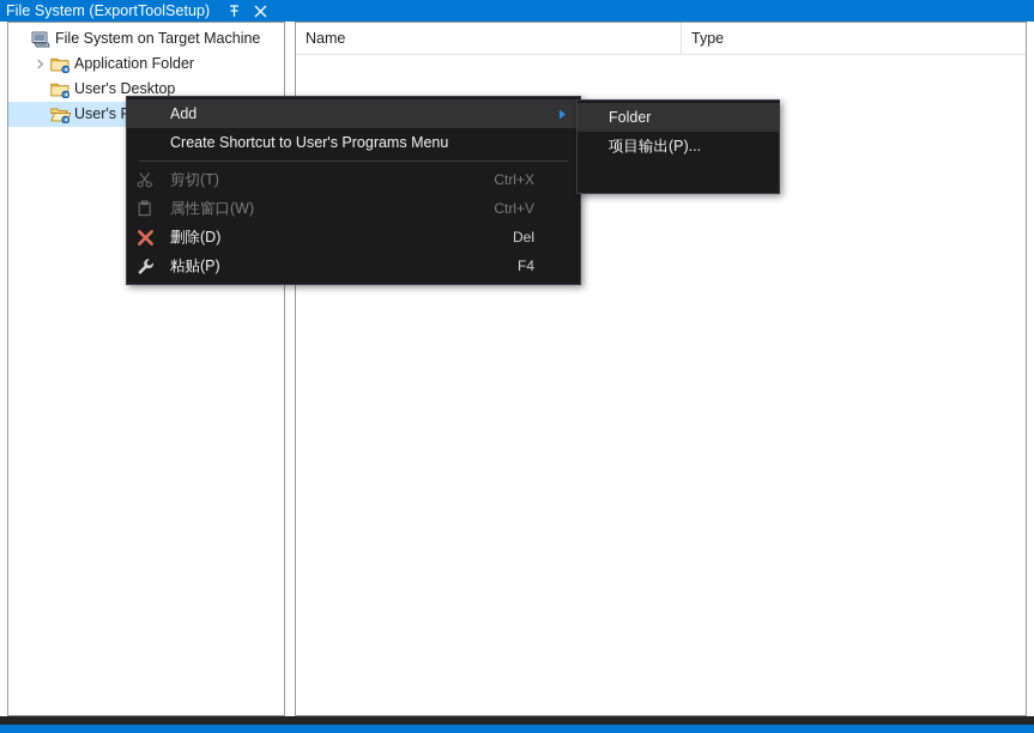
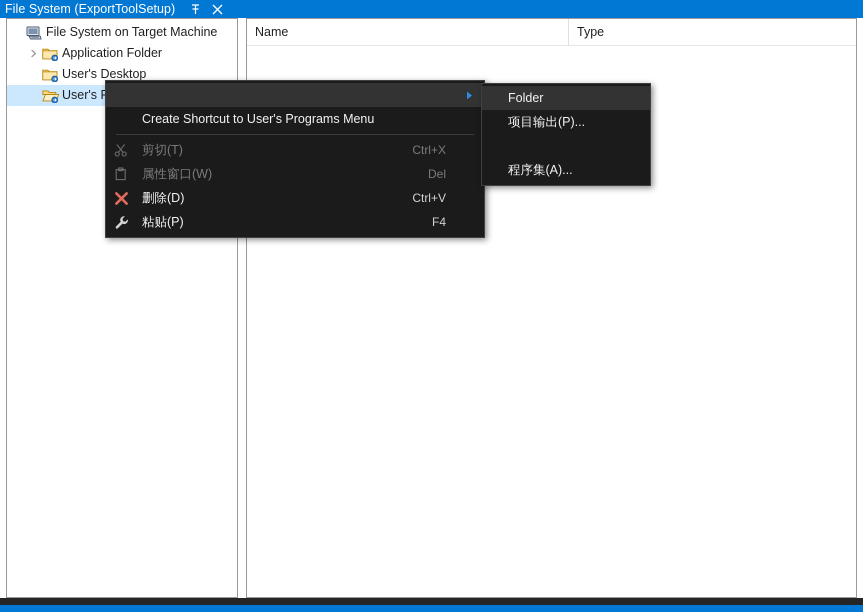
  File System (ExportToolSetup)
  File System on Target Machine
  Application Folder
  User's Desktop
  Name
  Type
- Add
  Create Shortcut to User's Programs Menu
  剪切(T)
  Ctrl+X
  属性窗口(W)
- Ctrl+V
+ Del
  删除(D)
- Del
+ Ctrl+V
  粘贴(P)
  F4
  Folder
  项目输出(P)...
+ 程序集(A)...
